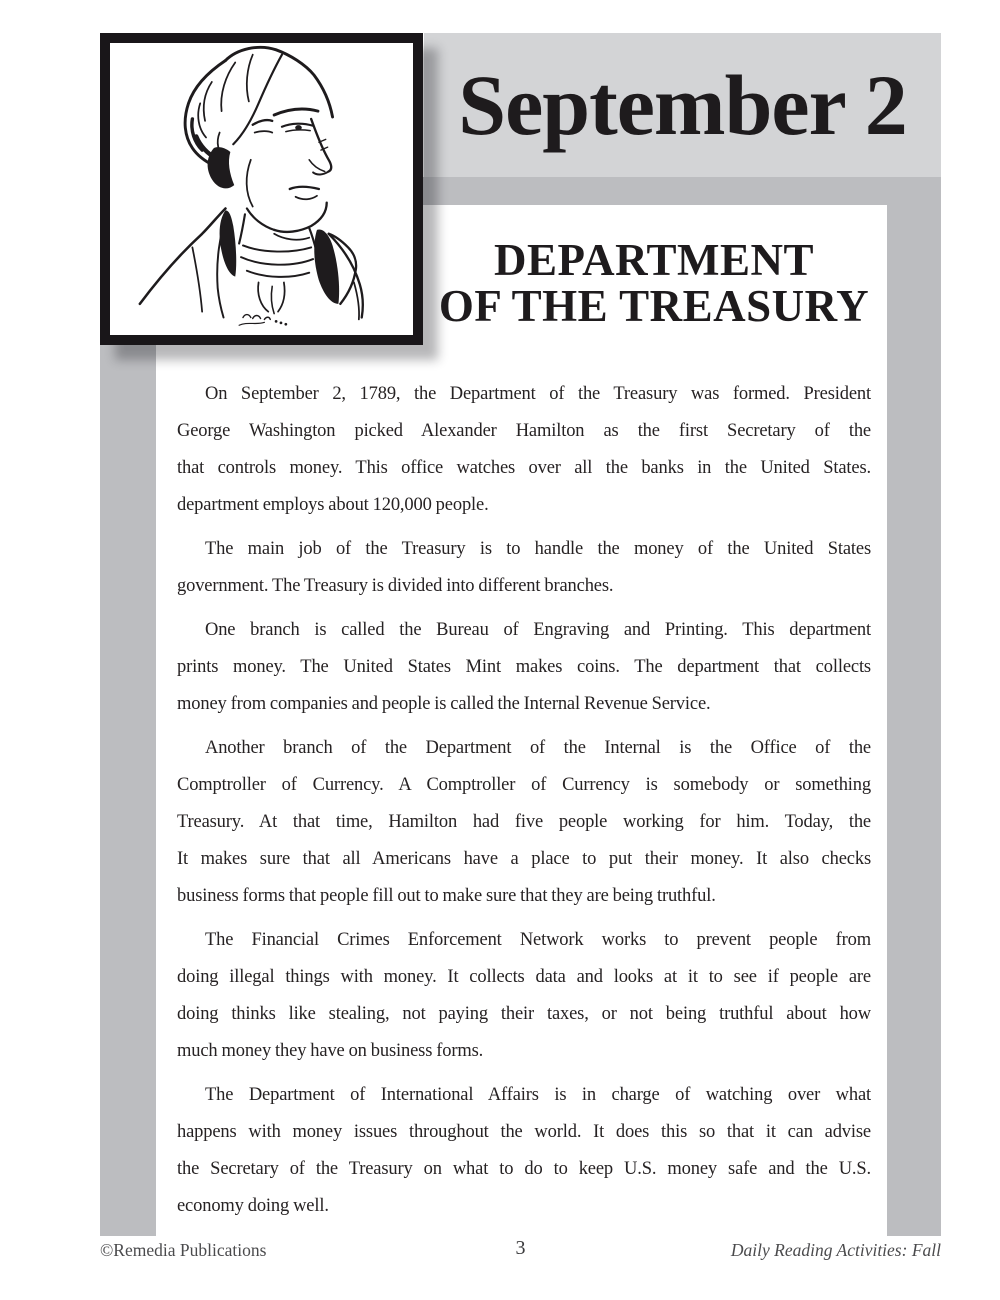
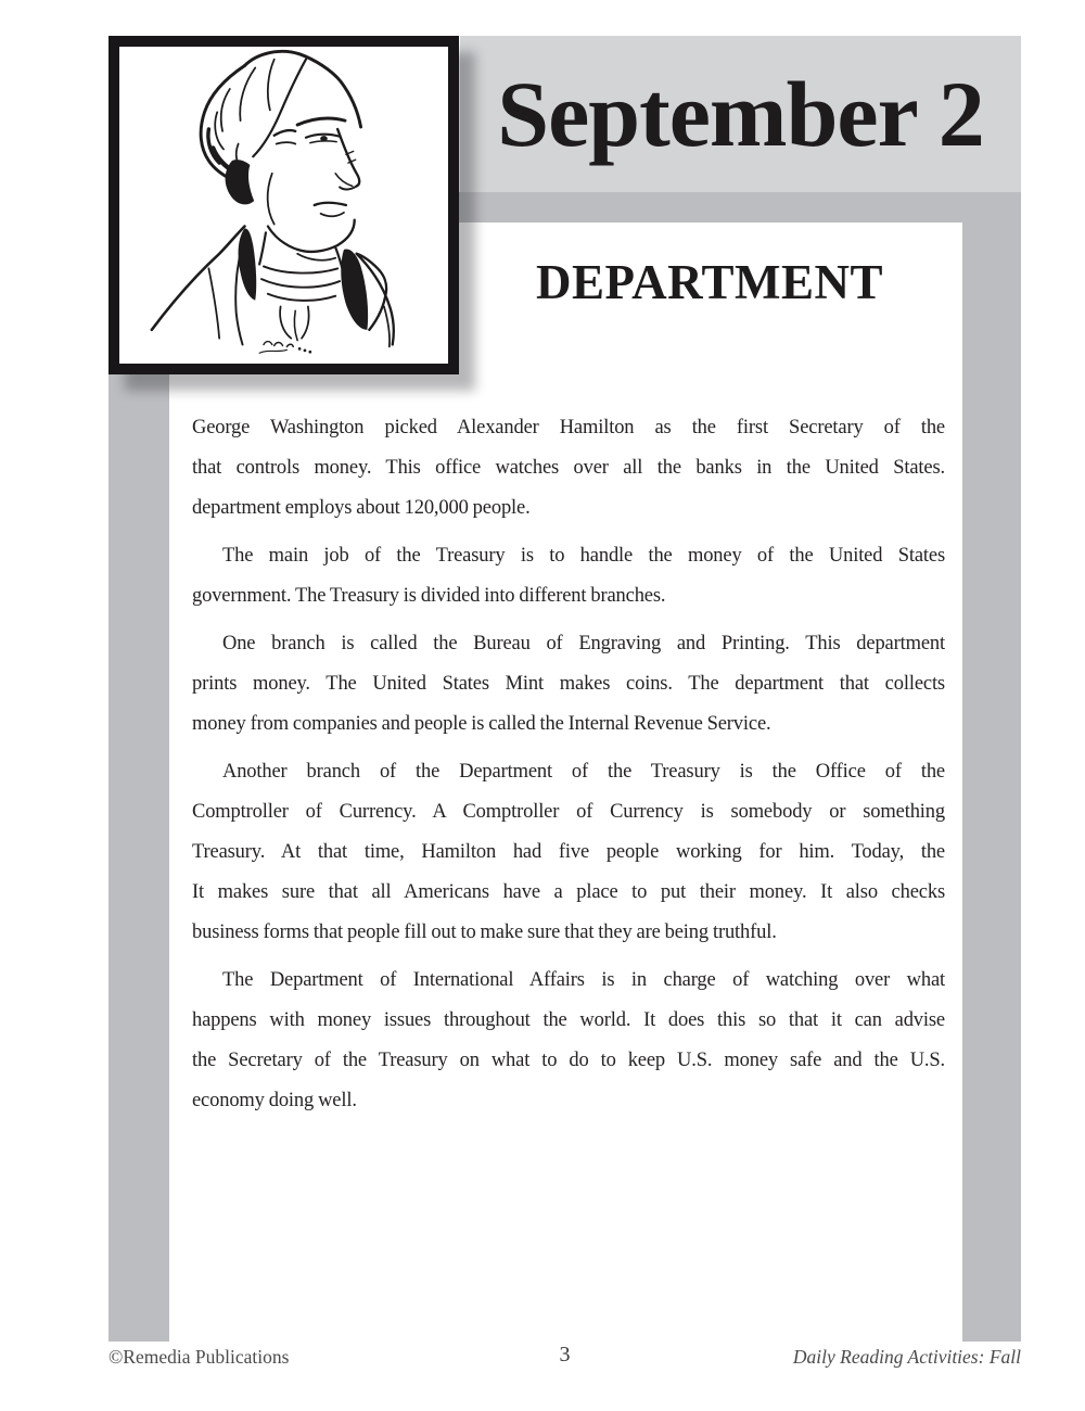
  September 2
  DEPARTMENT
- OF THE TREASURY
- On September 2, 1789, the Department of the Treasury was formed. President
  George Washington picked Alexander Hamilton as the first Secretary of the
  that controls money. This office watches over all the banks in the United States.
  department employs about 120,000 people.
  The main job of the Treasury is to handle the money of the United States
  government. The Treasury is divided into different branches.
  One branch is called the Bureau of Engraving and Printing. This department
  prints money. The United States Mint makes coins. The department that collects
  money from companies and people is called the Internal Revenue Service.
- Another branch of the Department of the Internal is the Office of the
+ Another branch of the Department of the Treasury is the Office of the
  Comptroller of Currency. A Comptroller of Currency is somebody or something
  Treasury. At that time, Hamilton had five people working for him. Today, the
  It makes sure that all Americans have a place to put their money. It also checks
  business forms that people fill out to make sure that they are being truthful.
- The Financial Crimes Enforcement Network works to prevent people from
- doing illegal things with money. It collects data and looks at it to see if people are
- doing thinks like stealing, not paying their taxes, or not being truthful about how
- much money they have on business forms.
  The Department of International Affairs is in charge of watching over what
  happens with money issues throughout the world. It does this so that it can advise
  the Secretary of the Treasury on what to do to keep U.S. money safe and the U.S.
  economy doing well.
  3
  ©Remedia Publications
  Daily Reading Activities: Fall
